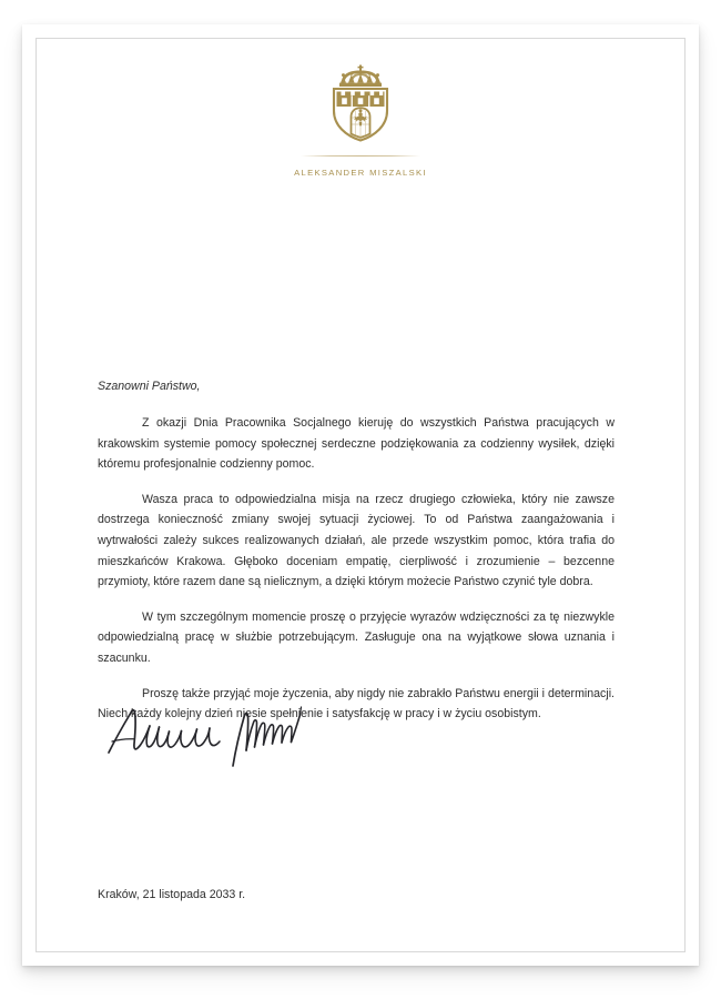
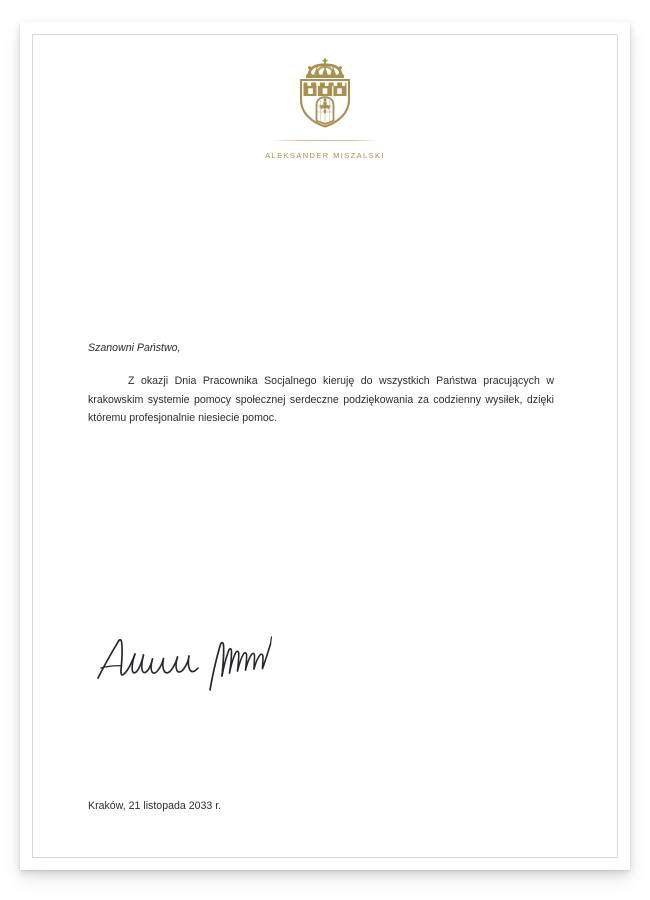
  ALEKSANDER MISZALSKI
  Szanowni Państwo,
- Z okazji Dnia Pracownika Socjalnego kieruję do wszystkich Państwa pracujących w krakowskim systemie pomocy społecznej serdeczne podziękowania za codzienny wysiłek, dzięki któremu profesjonalnie codzienny pomoc.
+ Z okazji Dnia Pracownika Socjalnego kieruję do wszystkich Państwa pracujących w krakowskim systemie pomocy społecznej serdeczne podziękowania za codzienny wysiłek, dzięki któremu profesjonalnie niesiecie pomoc.
- Wasza praca to odpowiedzialna misja na rzecz drugiego człowieka, który nie zawsze dostrzega konieczność zmiany swojej sytuacji życiowej. To od Państwa zaangażowania i wytrwałości zależy sukces realizowanych działań, ale przede wszystkim pomoc, która trafia do mieszkańców Krakowa. Głęboko doceniam empatię, cierpliwość i zrozumienie – bezcenne przymioty, które razem dane są nielicznym, a dzięki którym możecie Państwo czynić tyle dobra.
- W tym szczególnym momencie proszę o przyjęcie wyrazów wdzięczności za tę niezwykle odpowiedzialną pracę w służbie potrzebującym. Zasługuje ona na wyjątkowe słowa uznania i szacunku.
- Proszę także przyjąć moje życzenia, aby nigdy nie zabrakło Państwu energii i determinacji. Niech każdy kolejny dzień niesie spełnienie i satysfakcję w pracy i w życiu osobistym.
  Kraków, 21 listopada 2033 r.
